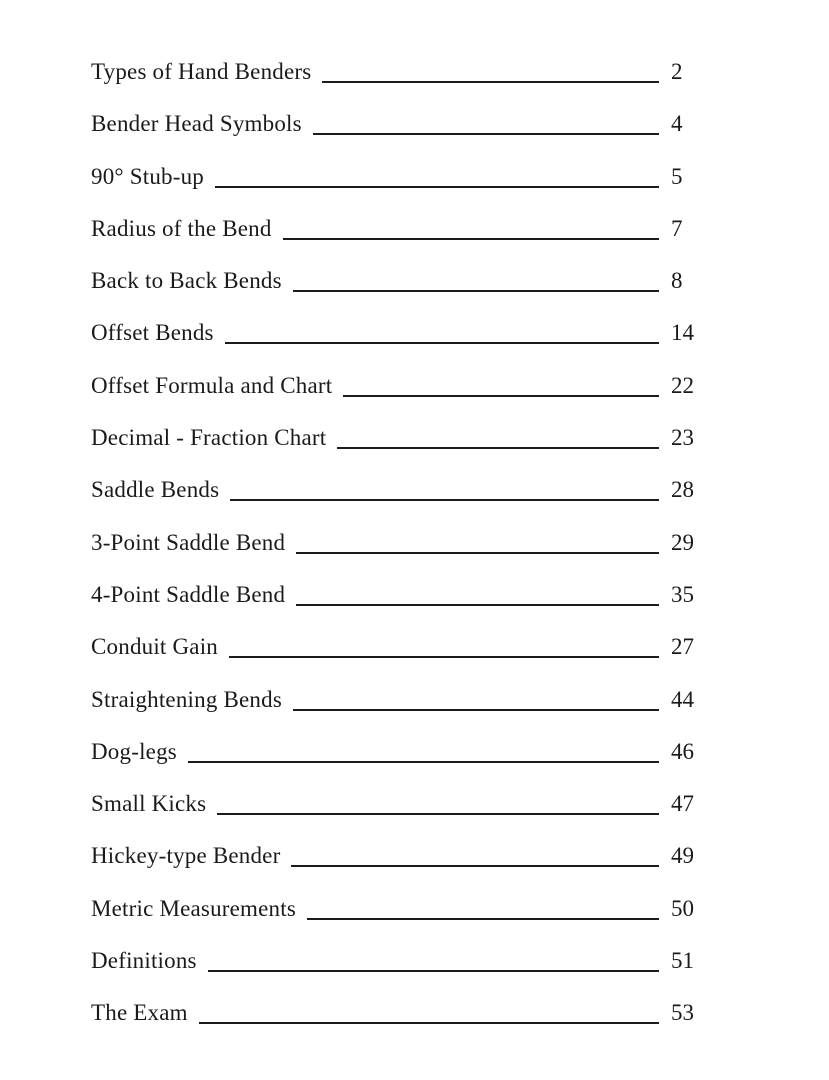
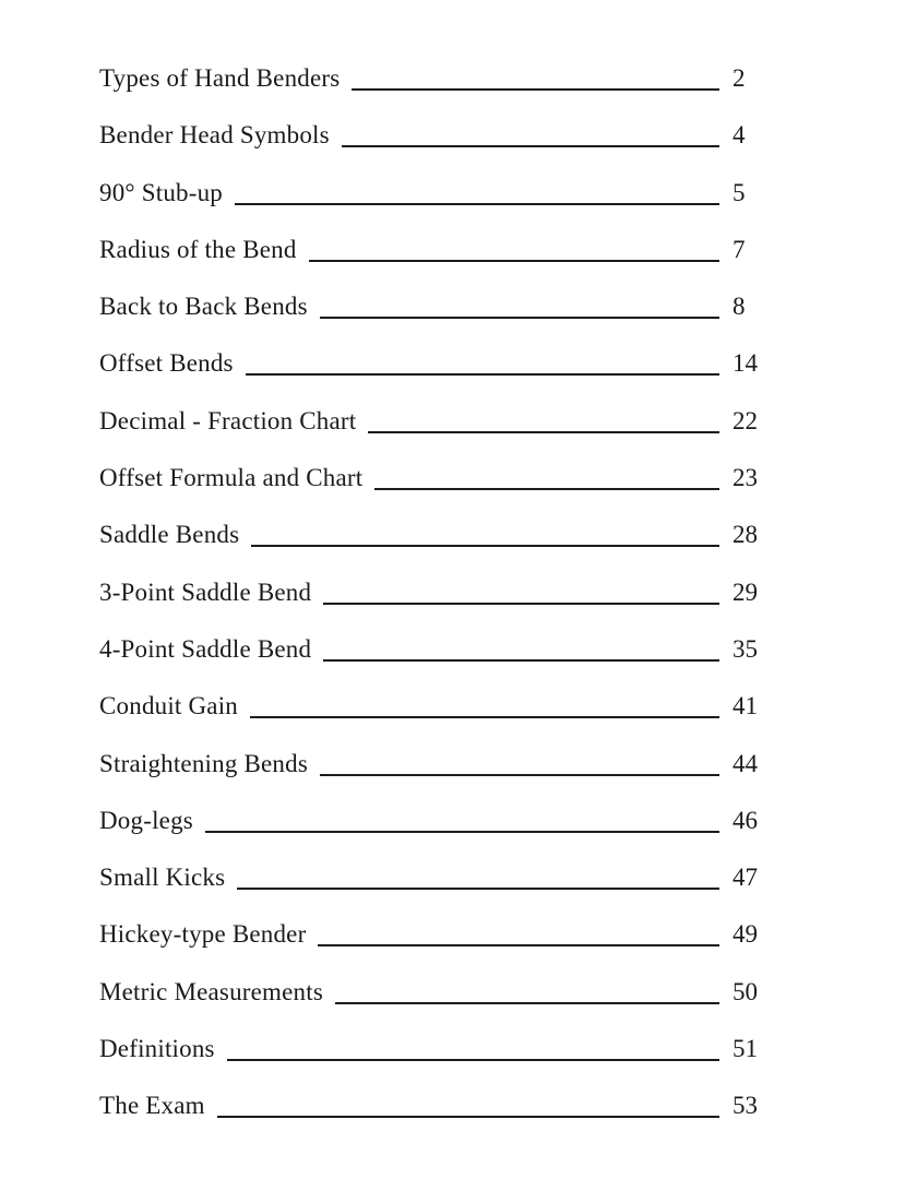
  Types of Hand Benders
  2
  Bender Head Symbols
  4
  90° Stub-up
  5
  Radius of the Bend
  7
  Back to Back Bends
  8
  Offset Bends
  14
- Offset Formula and Chart
+ Decimal - Fraction Chart
  22
- Decimal - Fraction Chart
+ Offset Formula and Chart
  23
  Saddle Bends
  28
  3-Point Saddle Bend
  29
  4-Point Saddle Bend
  35
  Conduit Gain
- 27
+ 41
  Straightening Bends
  44
  Dog-legs
  46
  Small Kicks
  47
  Hickey-type Bender
  49
  Metric Measurements
  50
  Definitions
  51
  The Exam
  53
